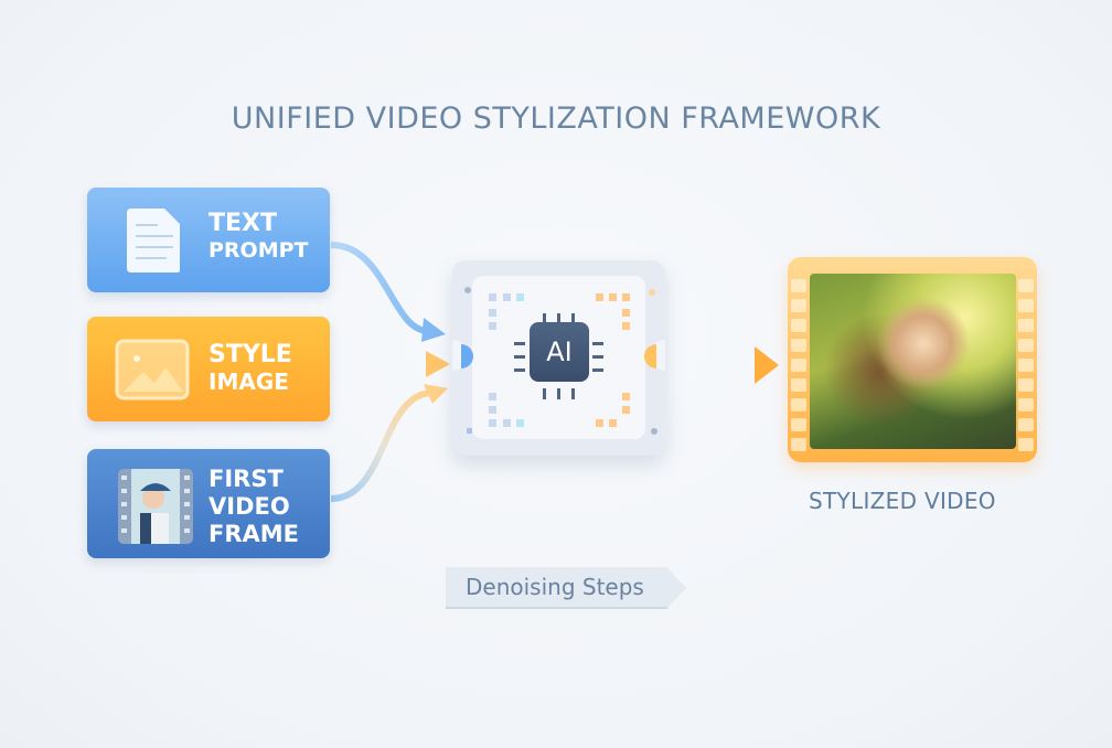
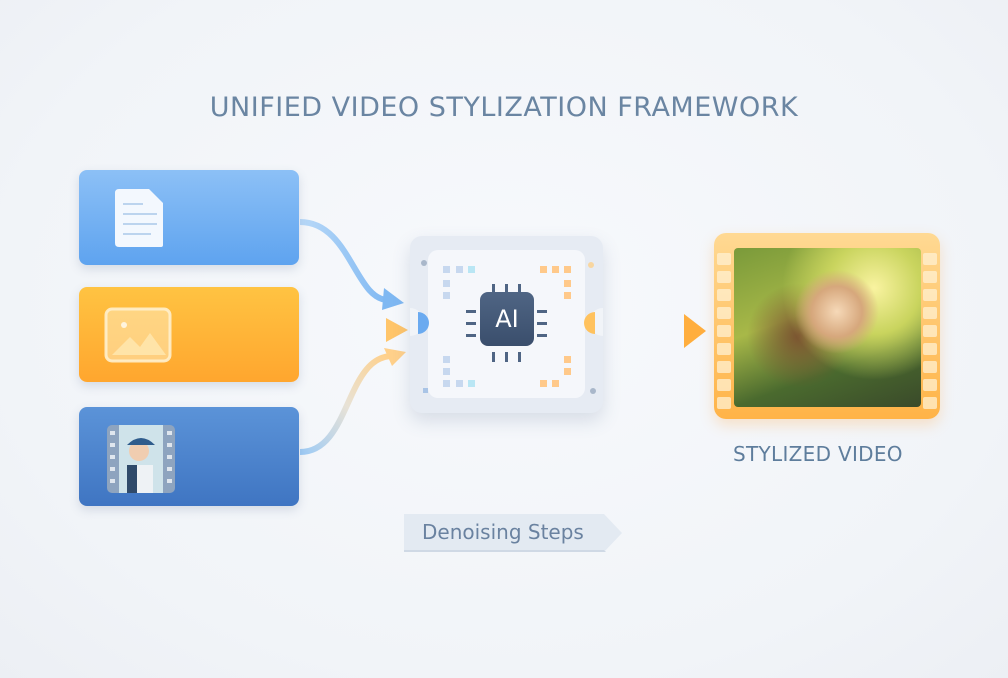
  UNIFIED VIDEO STYLIZATION FRAMEWORK
- TEXT
- PROMPT
- STYLE
- IMAGE
- FIRST
- VIDEO
- FRAME
  AI
  STYLIZED VIDEO
  Denoising Steps
